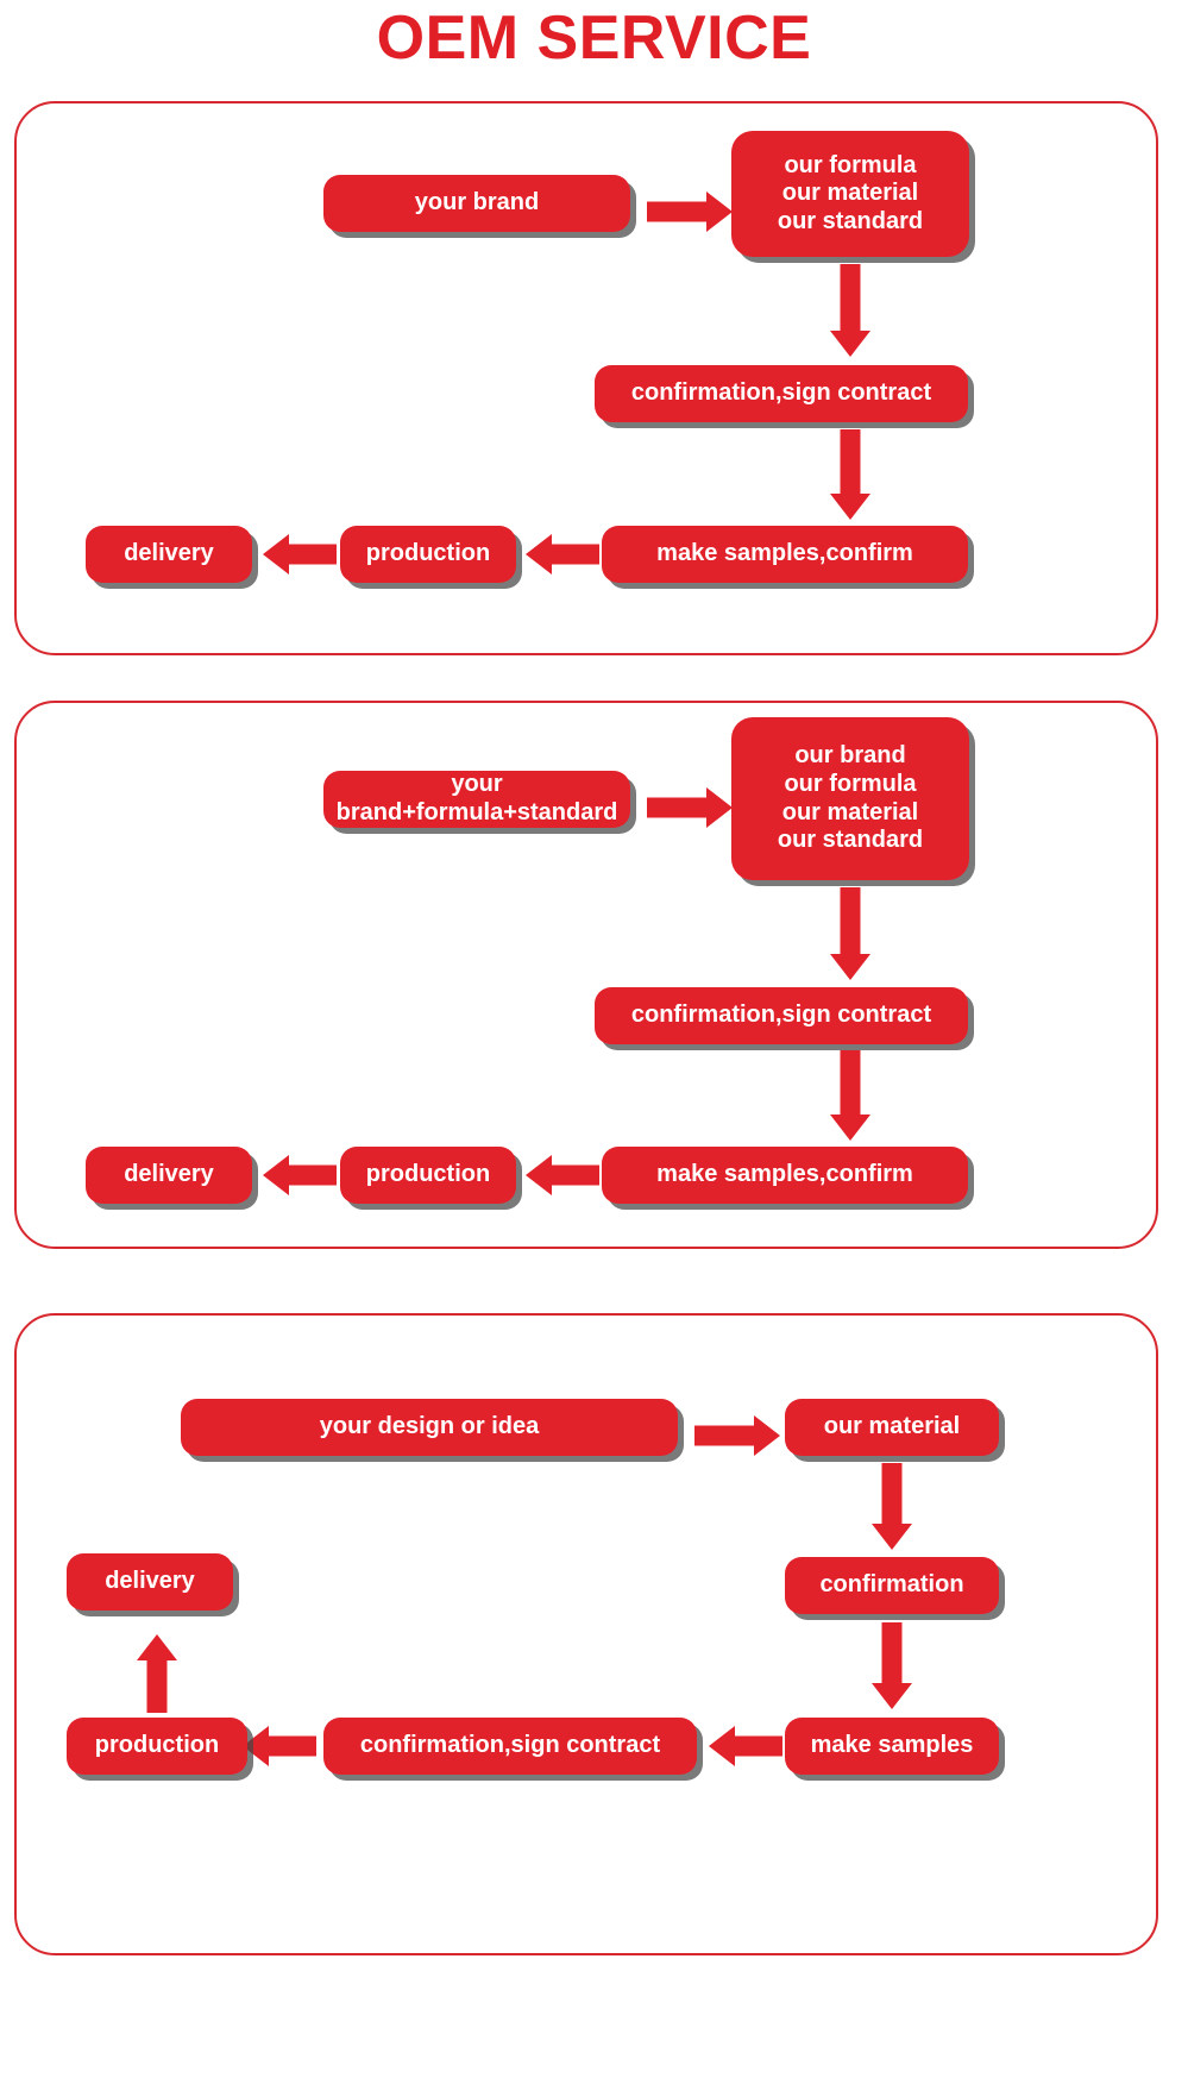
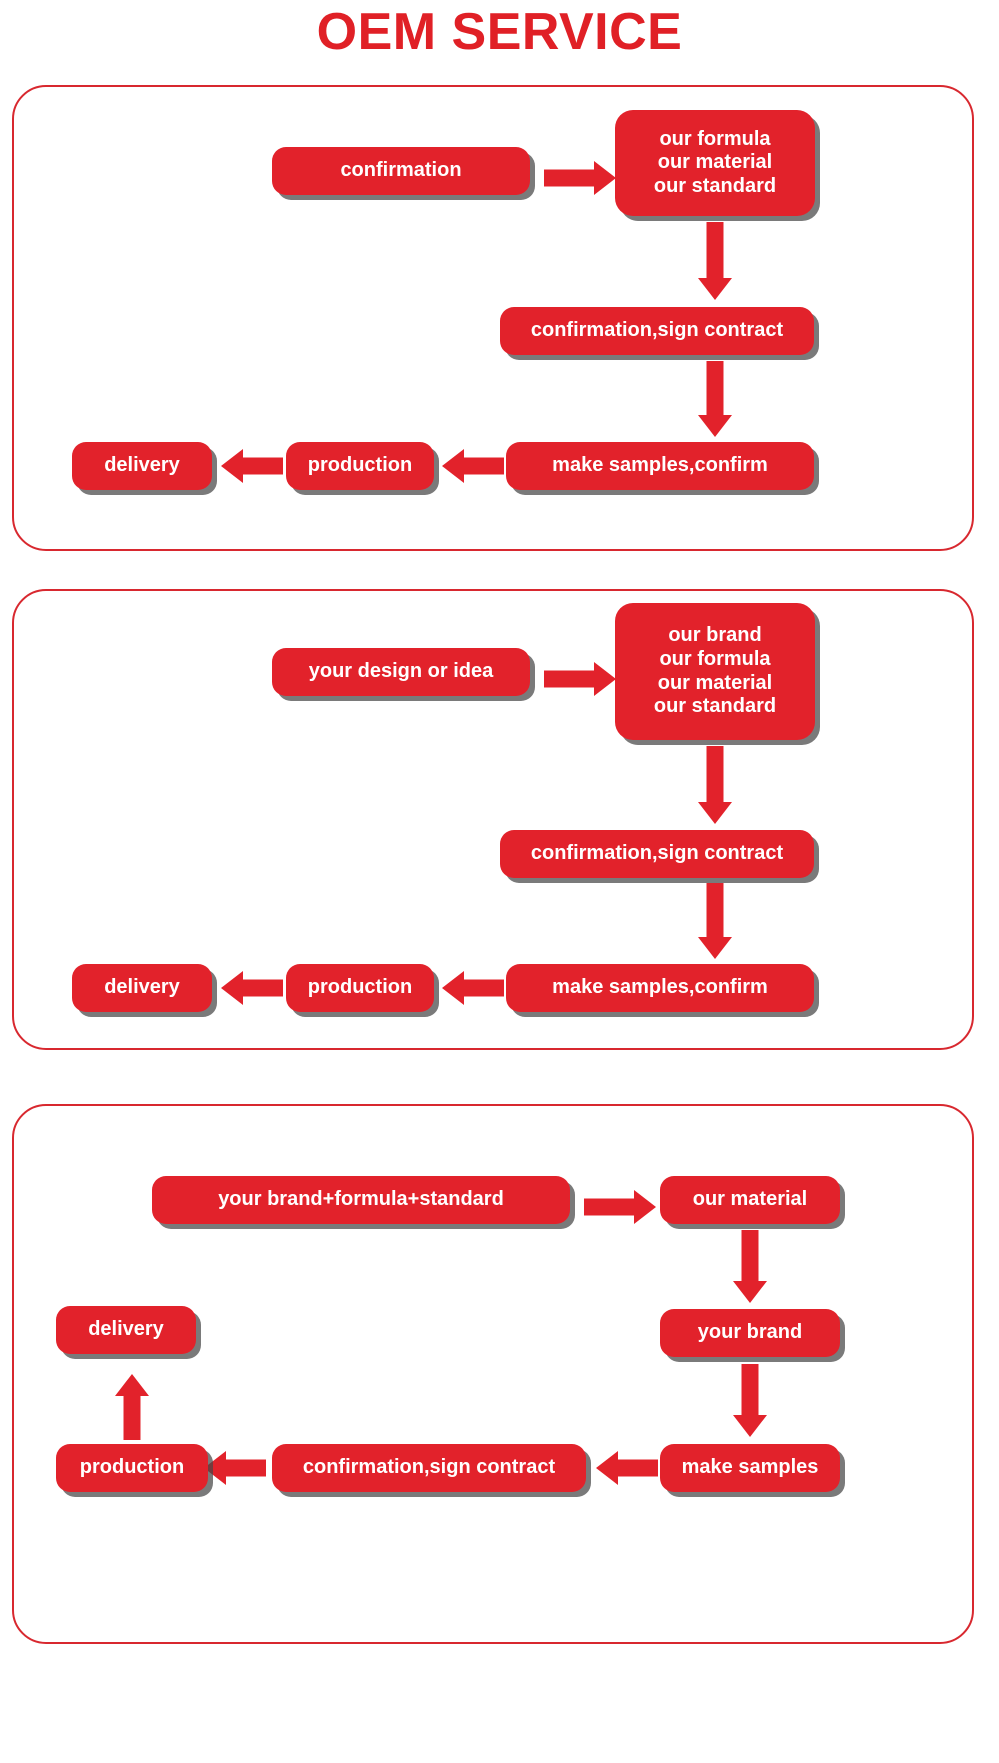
  OEM SERVICE
- your brand
+ confirmation
  our formula
  our material
  our standard
  confirmation,sign contract
  make samples,confirm
  production
  delivery
- your brand+formula+standard
+ your design or idea
  our brand
  our formula
  our material
  our standard
  confirmation,sign contract
  make samples,confirm
  production
  delivery
- your design or idea
+ your brand+formula+standard
  our material
- confirmation
+ your brand
  make samples
  confirmation,sign contract
  production
  delivery
